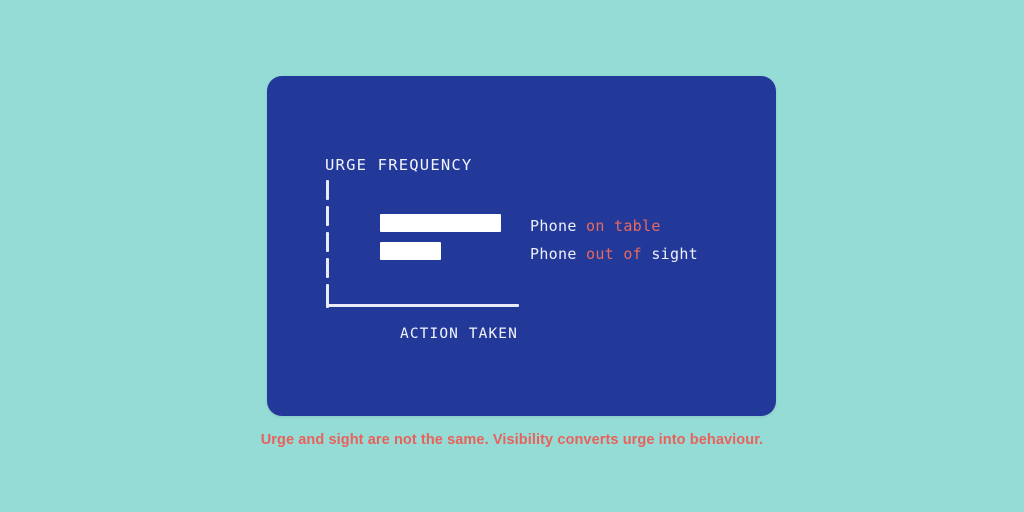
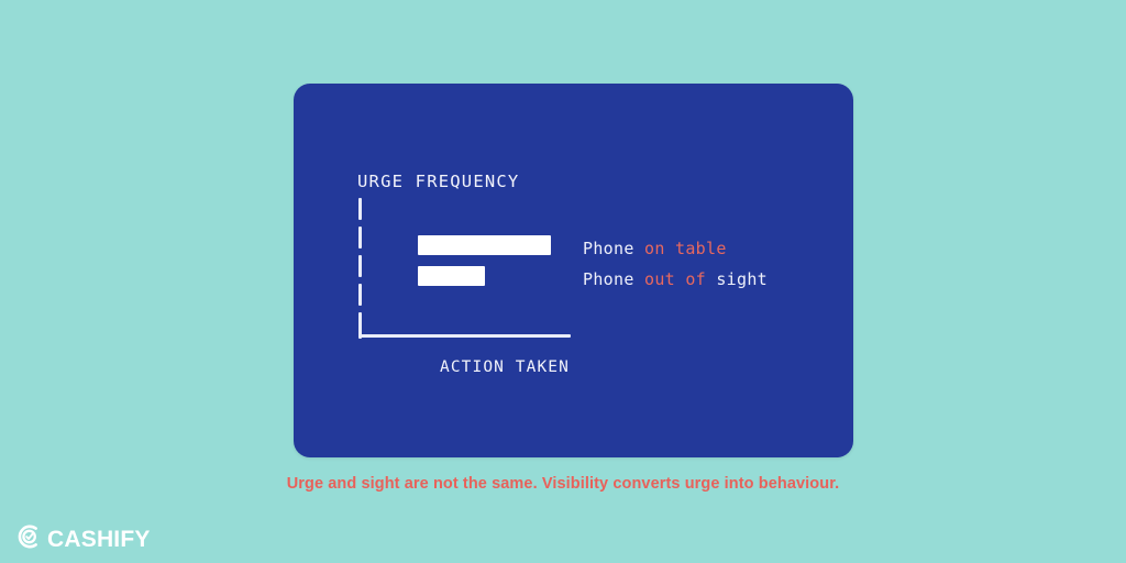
  URGE FREQUENCY
  ACTION TAKEN
  Phone on table
  Phone out of sight
  Urge and sight are not the same. Visibility converts urge into behaviour.
+ CASHIFY
